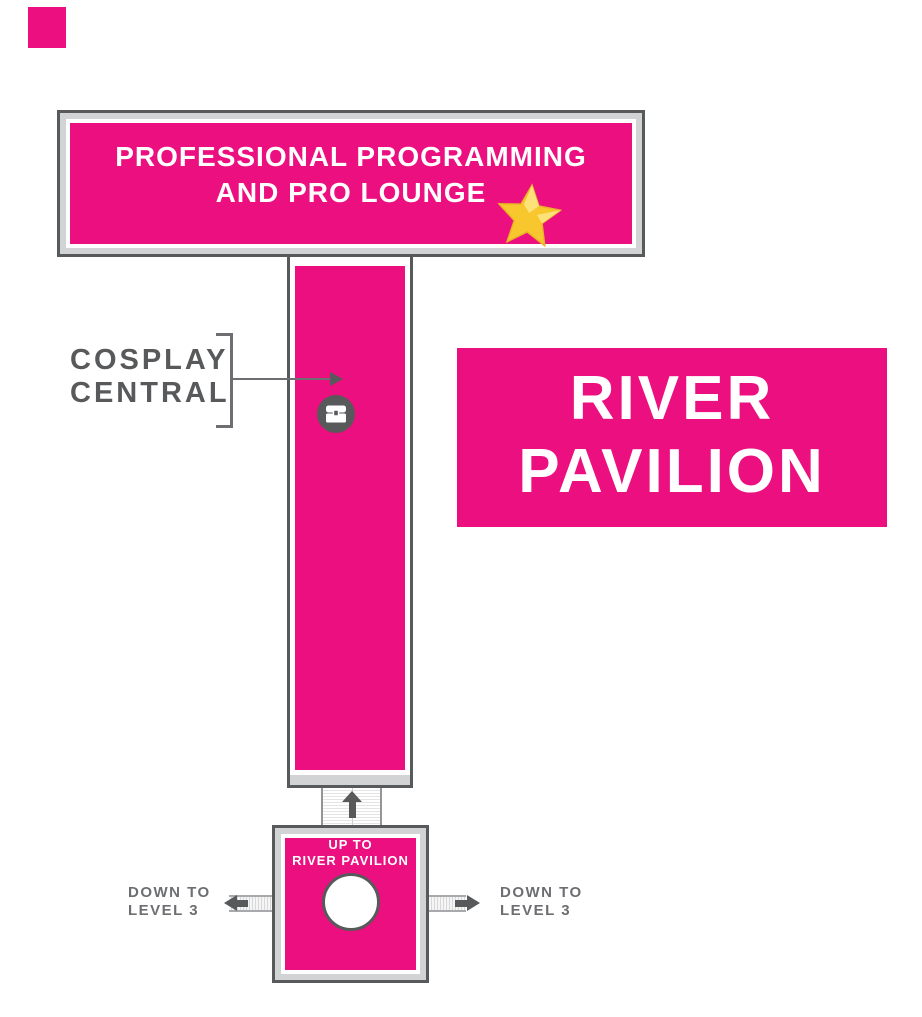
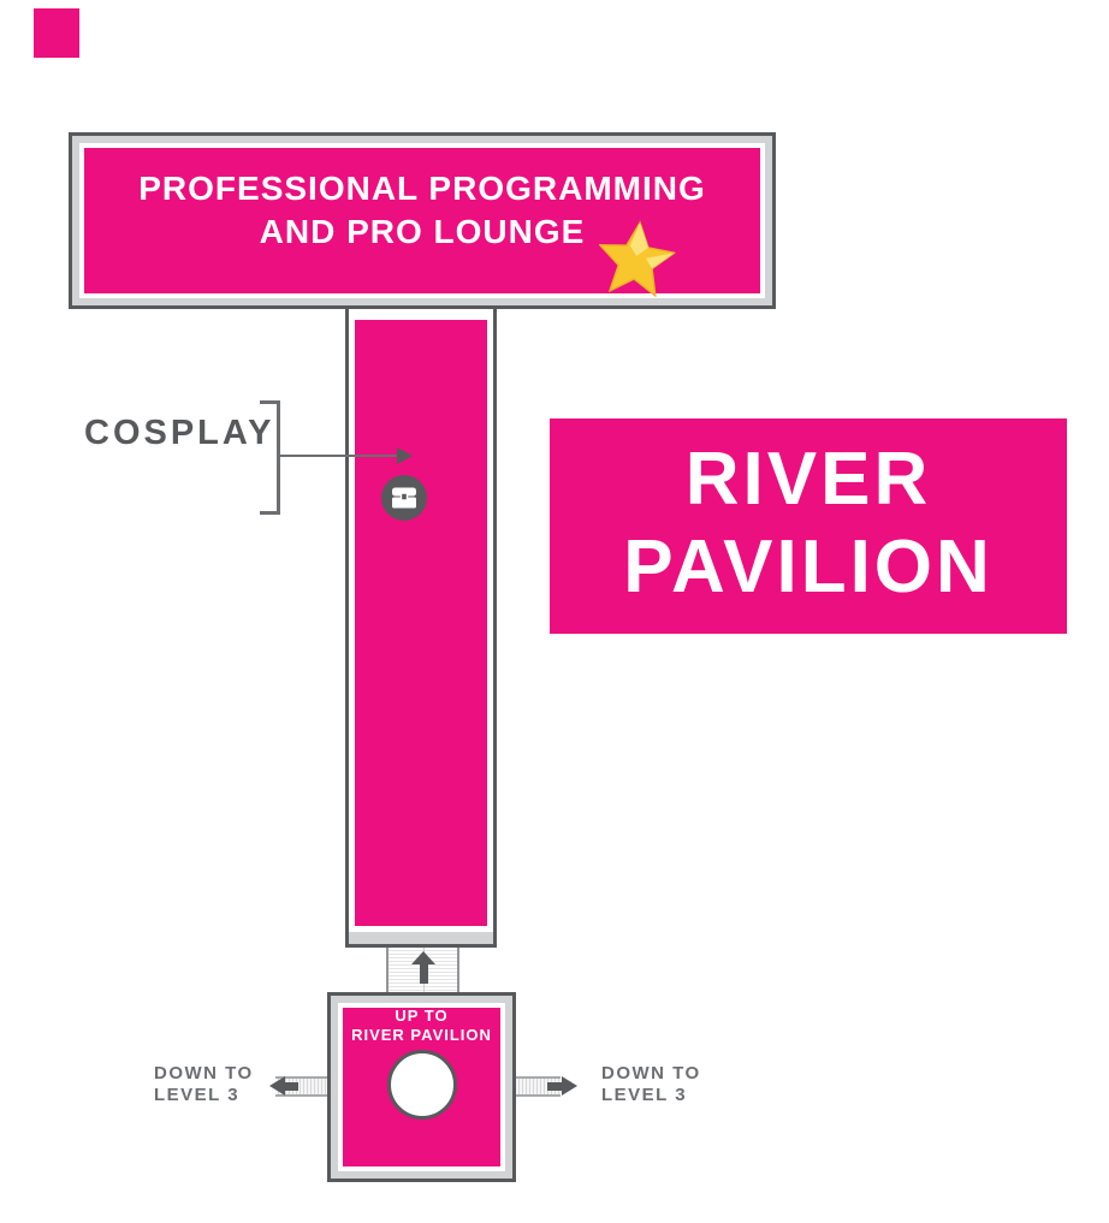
  PROFESSIONAL PROGRAMMING
  AND PRO LOUNGE
  COSPLAY
- CENTRAL
  RIVER
  PAVILION
  UP TO
  RIVER PAVILION
  DOWN TO
  LEVEL 3
  DOWN TO
  LEVEL 3
